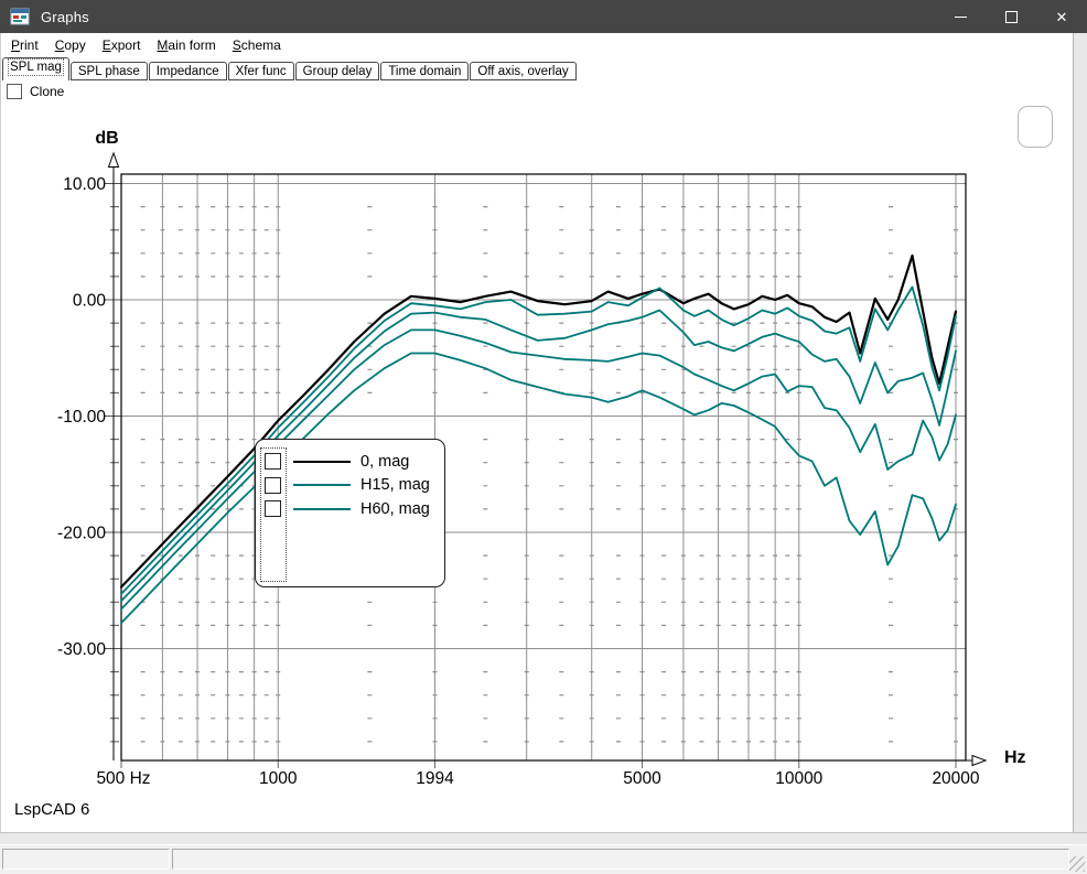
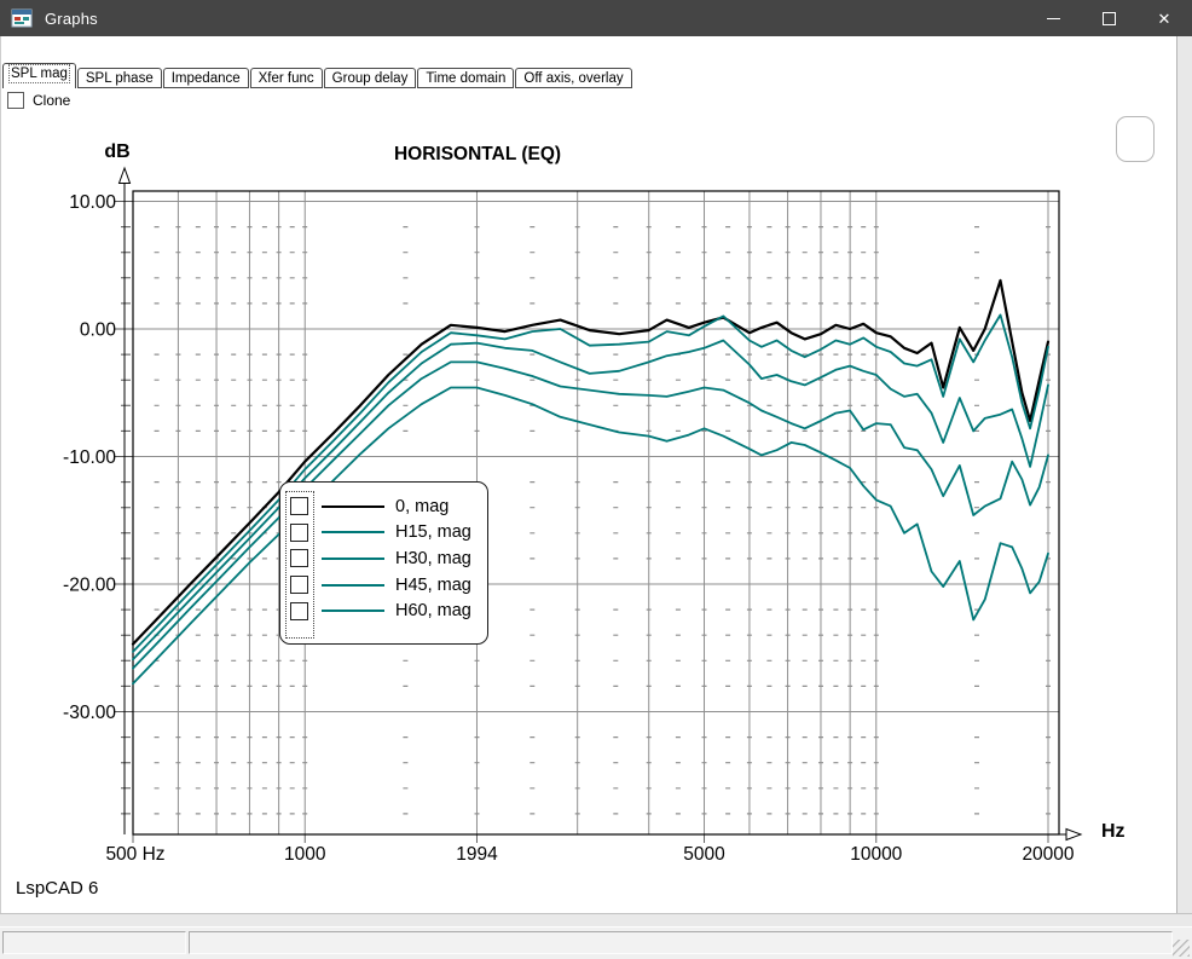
  Graphs
  ✕
- Print
- Copy
- Export
- Main form
- Schema
  SPL mag
  SPL phase
  Impedance
  Xfer func
  Group delay
  Time domain
  Off axis, overlay
  Clone
  dB
+ HORISONTAL (EQ)
  Hz
  LspCAD 6
  10.00
  0.00
  -10.00
  -20.00
  -30.00
  500 Hz
  1000
  1994
  5000
  10000
  20000
  0, mag
  H15, mag
+ H30, mag
+ H45, mag
  H60, mag
